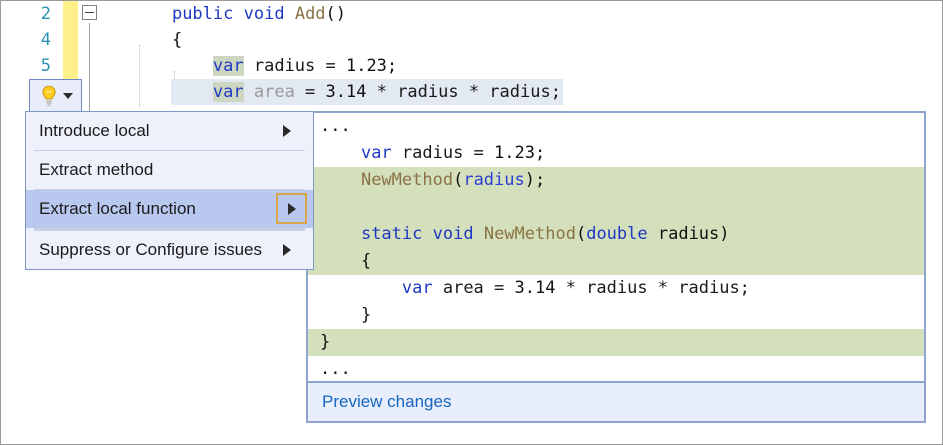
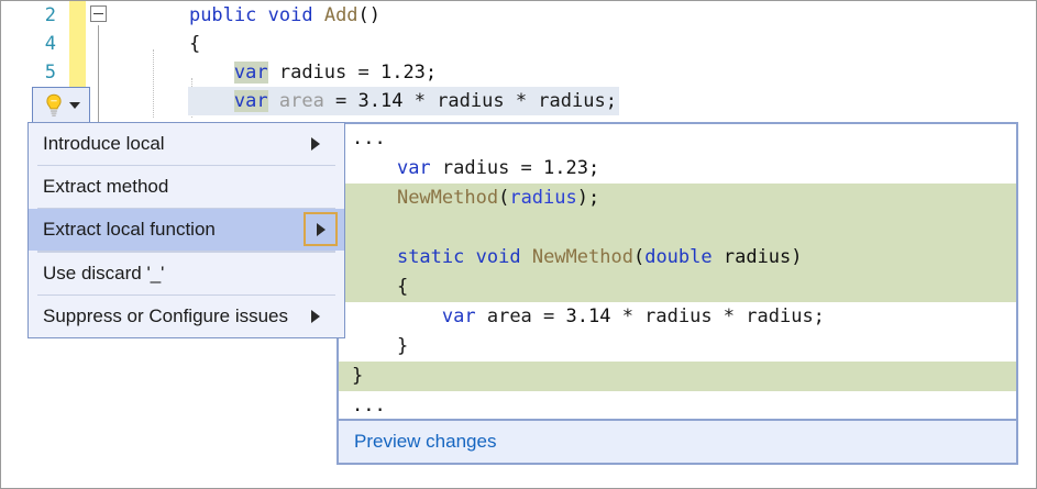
  2
  4
  5
  public void Add()
  {
  var radius = 1.23;
  var area = 3.14 * radius * radius;
  Introduce local
  Extract method
  Extract local function
+ Use discard '_'
  Suppress or Configure issues
  ...
  var radius = 1.23;
  NewMethod(radius);
  static void NewMethod(double radius)
  {
  var area = 3.14 * radius * radius;
  }
  }
  ...
  Preview changes
